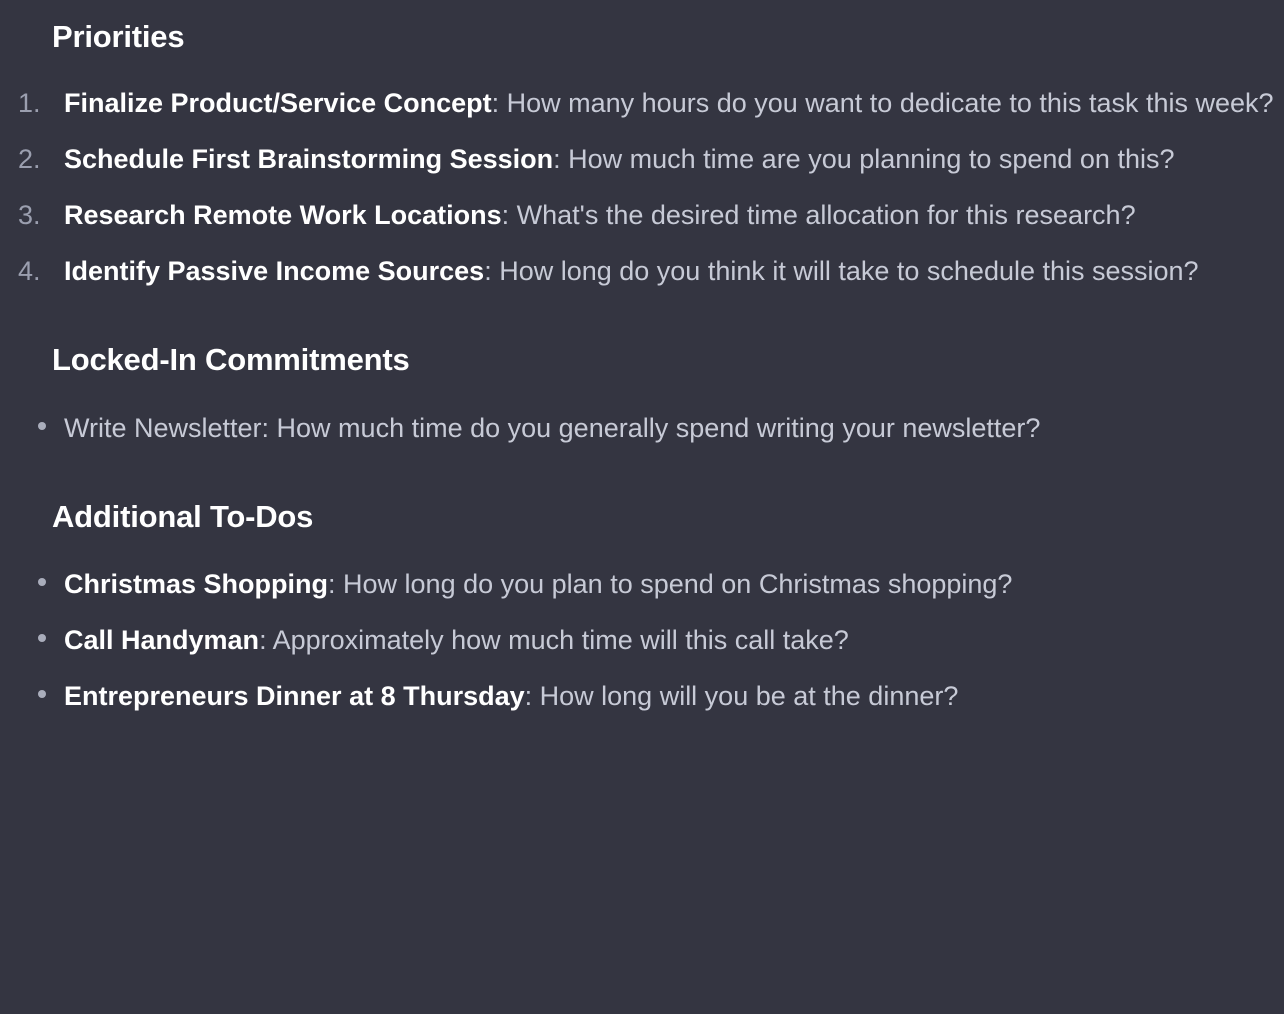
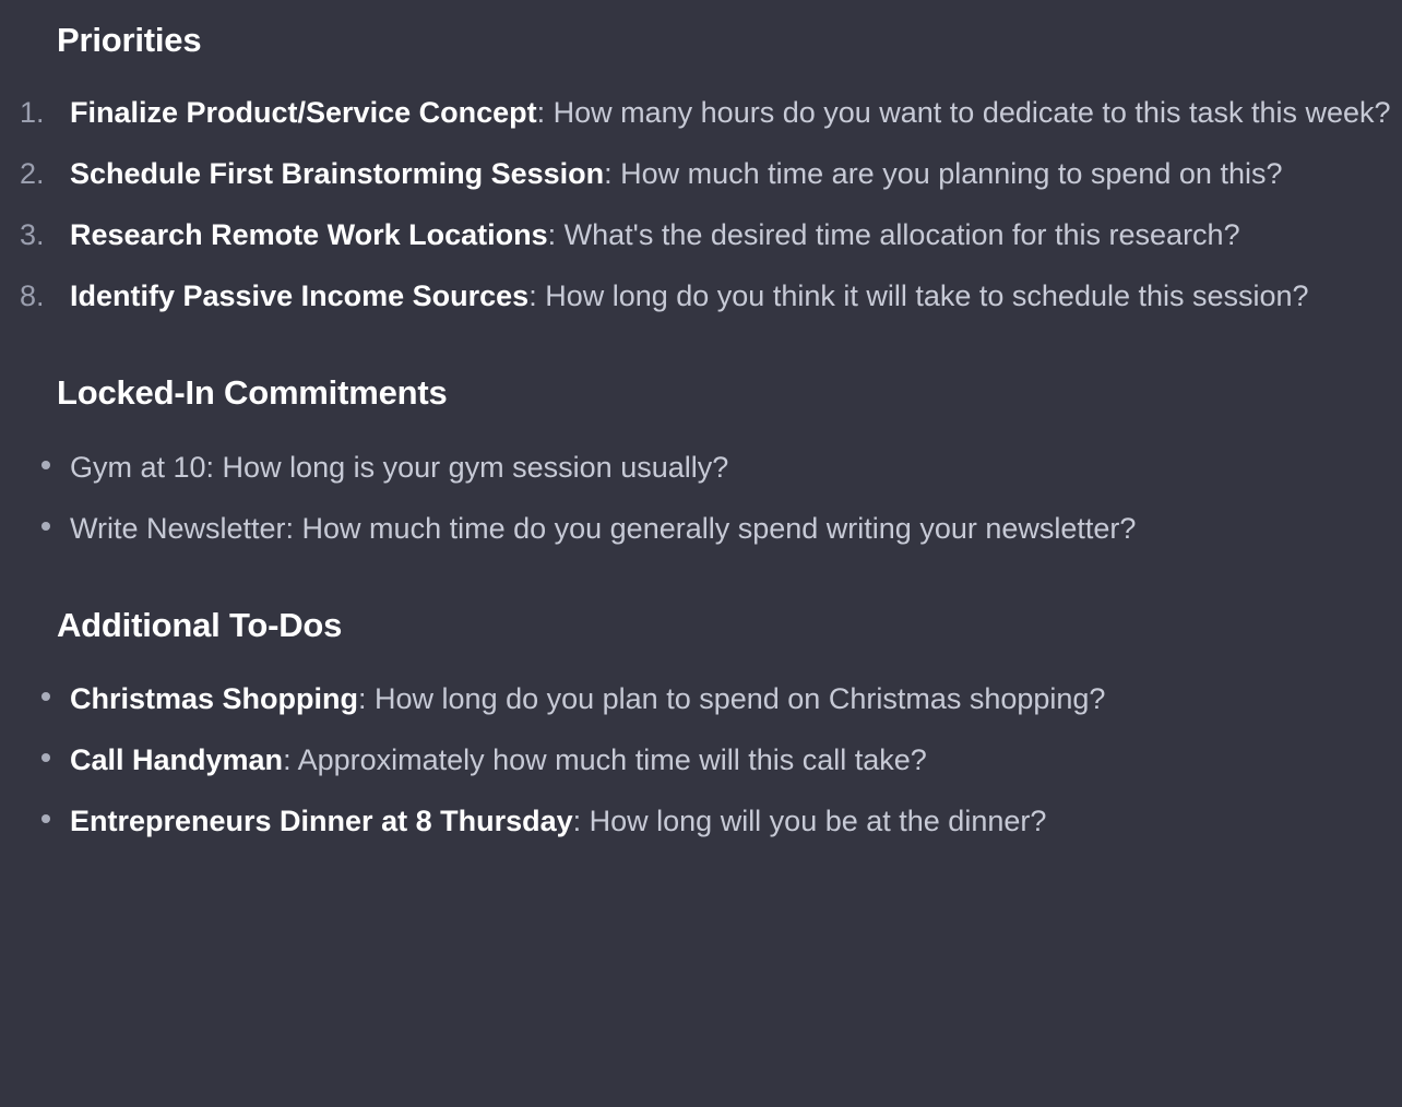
  Priorities
  1.
  Finalize Product/Service Concept: How many hours do you want to dedicate to this task this week?
  2.
  Schedule First Brainstorming Session: How much time are you planning to spend on this?
  3.
  Research Remote Work Locations: What's the desired time allocation for this research?
- 4.
+ 8.
  Identify Passive Income Sources: How long do you think it will take to schedule this session?
  Locked-In Commitments
+ Gym at 10: How long is your gym session usually?
  Write Newsletter: How much time do you generally spend writing your newsletter?
  Additional To-Dos
  Christmas Shopping: How long do you plan to spend on Christmas shopping?
  Call Handyman: Approximately how much time will this call take?
  Entrepreneurs Dinner at 8 Thursday: How long will you be at the dinner?
